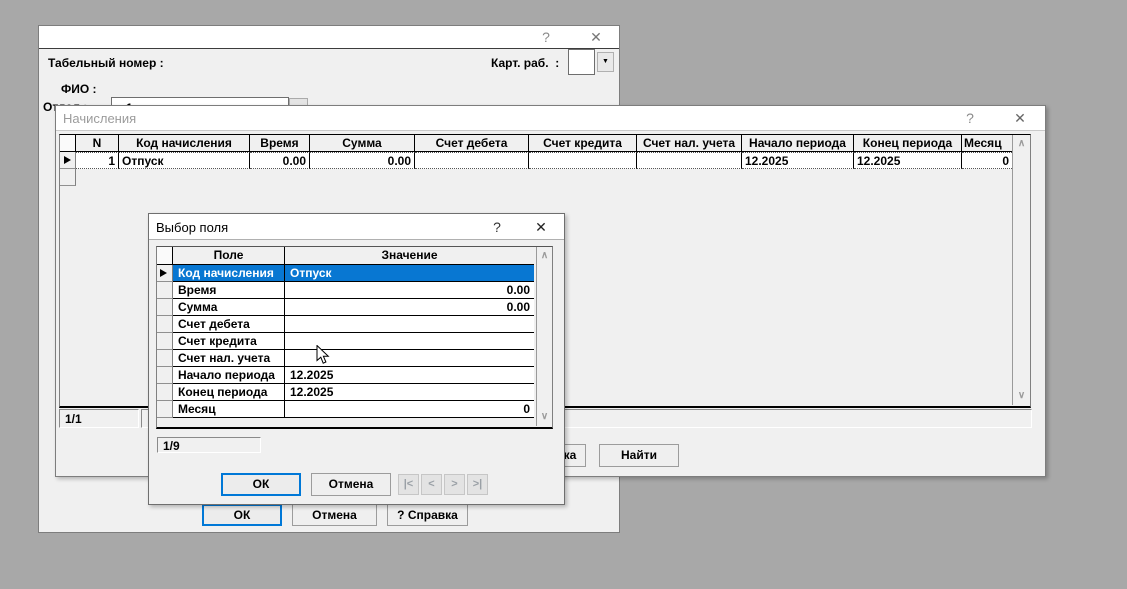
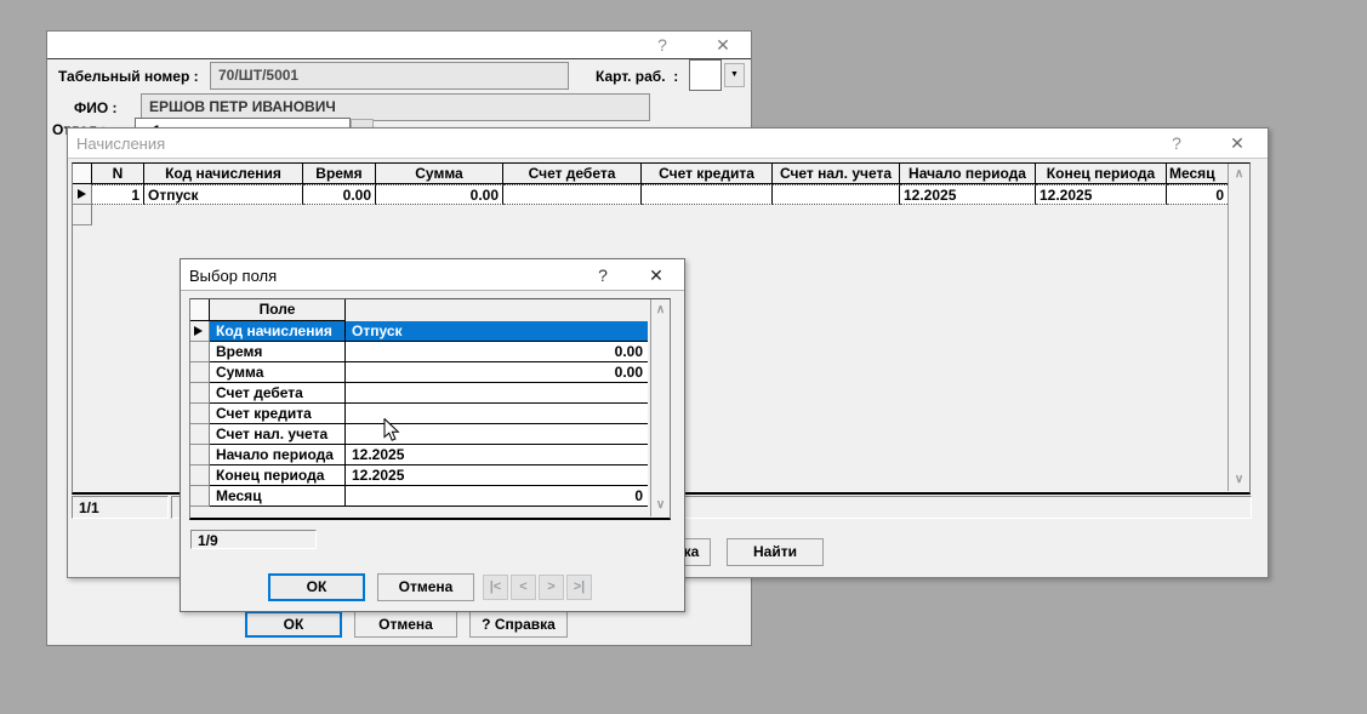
  ?
  ✕
  Табельный номер :
+ 70/ШТ/5001
  Карт. раб. :
  ФИО :
+ ЕРШОВ ПЕТР ИВАНОВИЧ
  ОК
  Отмена
  ? Справка
  Начисления
  ?
  ✕
  N
  Код начисления
  Время
  Сумма
  Счет дебета
  Счет кредита
  Счет нал. учета
  Начало периода
  Конец периода
  Месяц
  1
  Отпуск
  0.00
  0.00
  12.2025
  12.2025
  0
  ∧
  ∨
  1/1
  Найти
  Выбор поля
  ?
  ✕
  Поле
- Значение
  Код начисления
  Отпуск
  Время
  0.00
  Сумма
  0.00
  Счет дебета
  Счет кредита
  Счет нал. учета
  Начало периода
  12.2025
  Конец периода
  12.2025
  Месяц
  0
  ∧
  ∨
  1/9
  ОК
  Отмена
  |<
  <
  >
  >|
